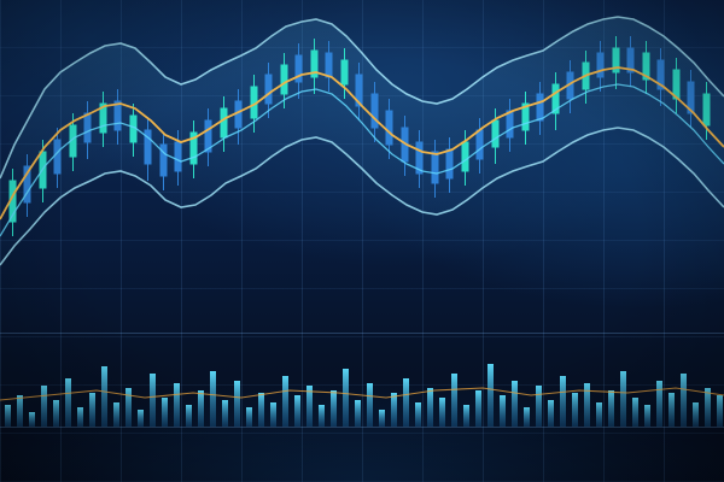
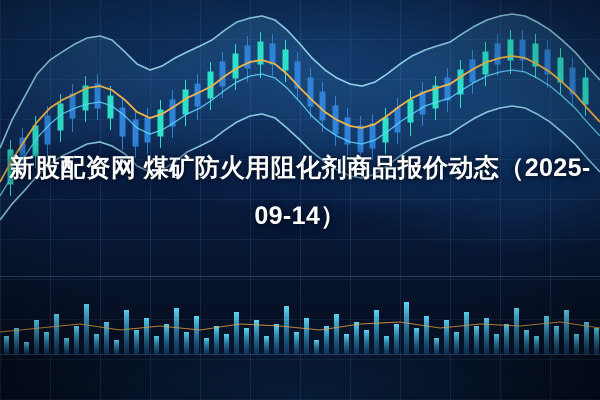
+ 新股配资网 煤矿防火用阻化剂商品报价动态（2025-
+ 09-14）
